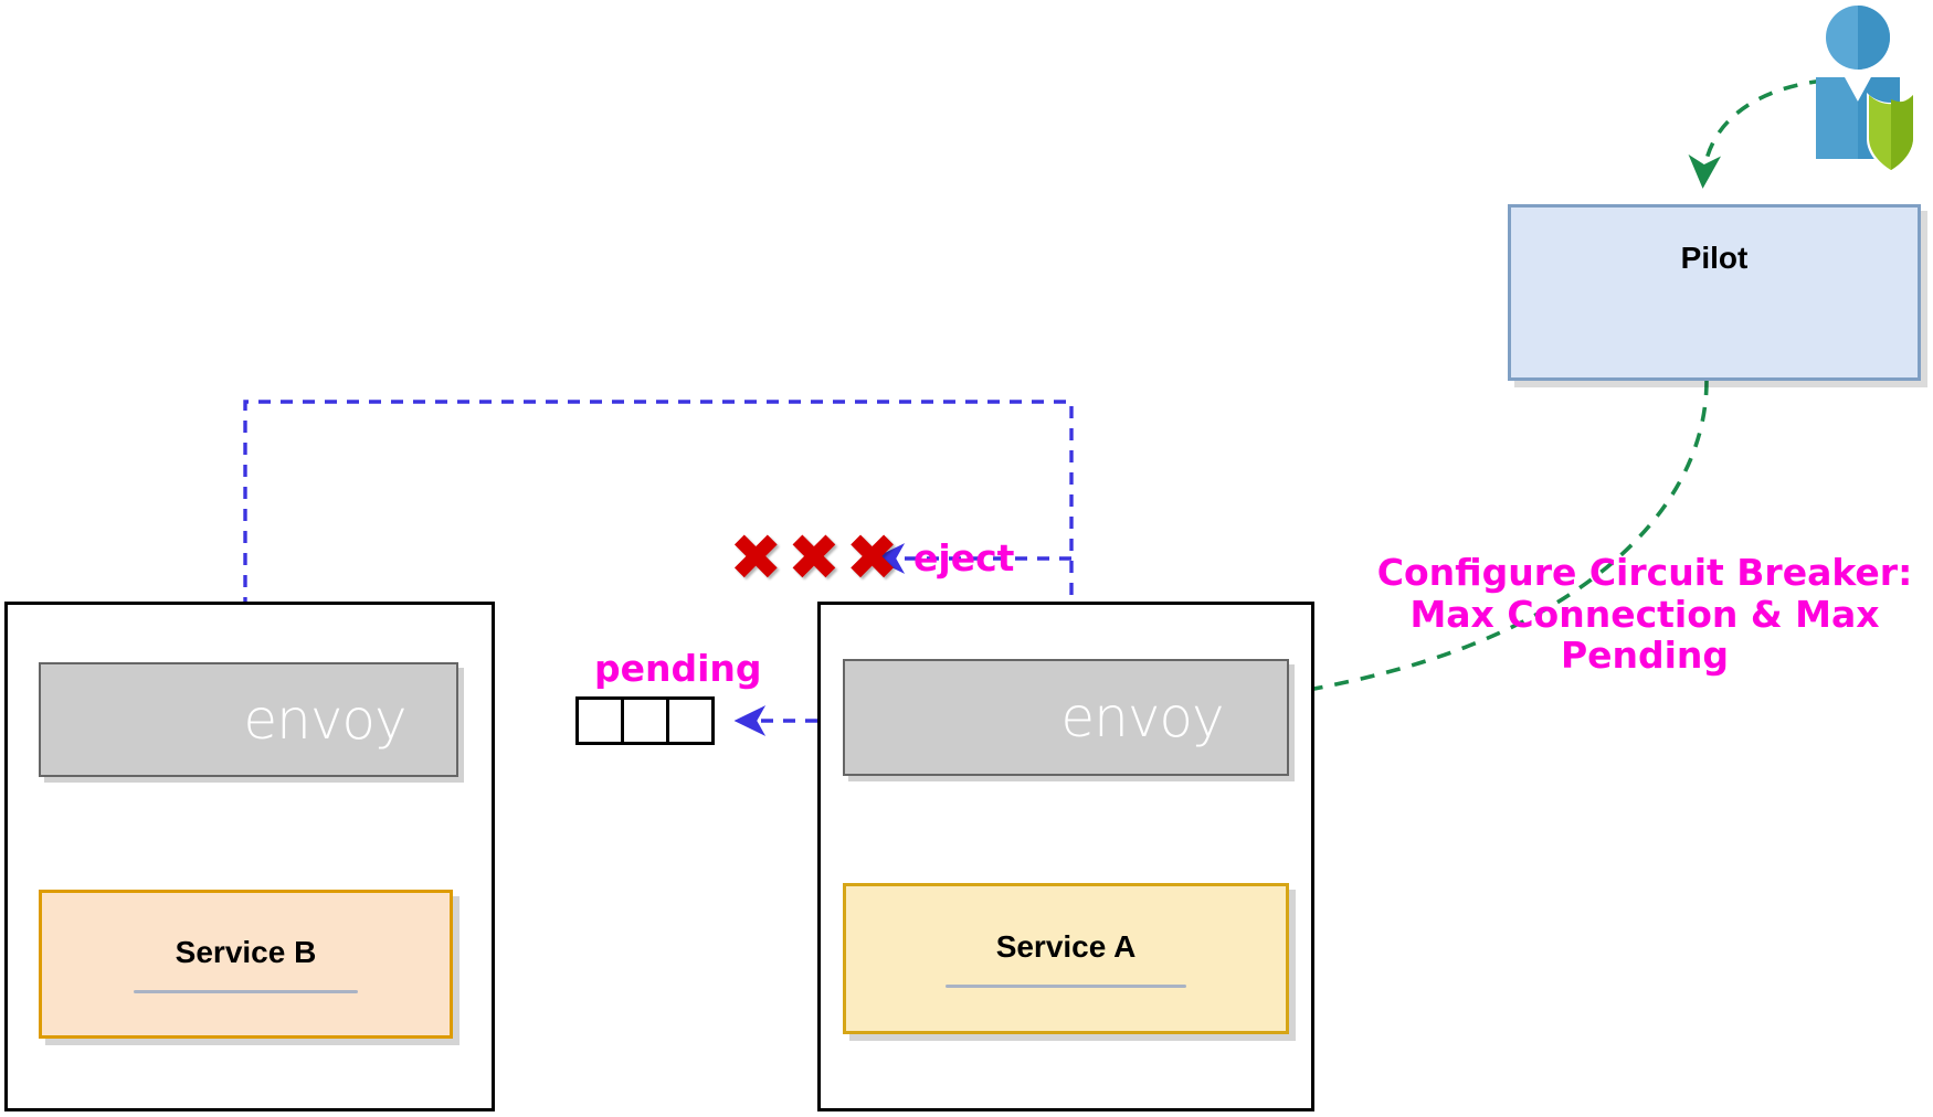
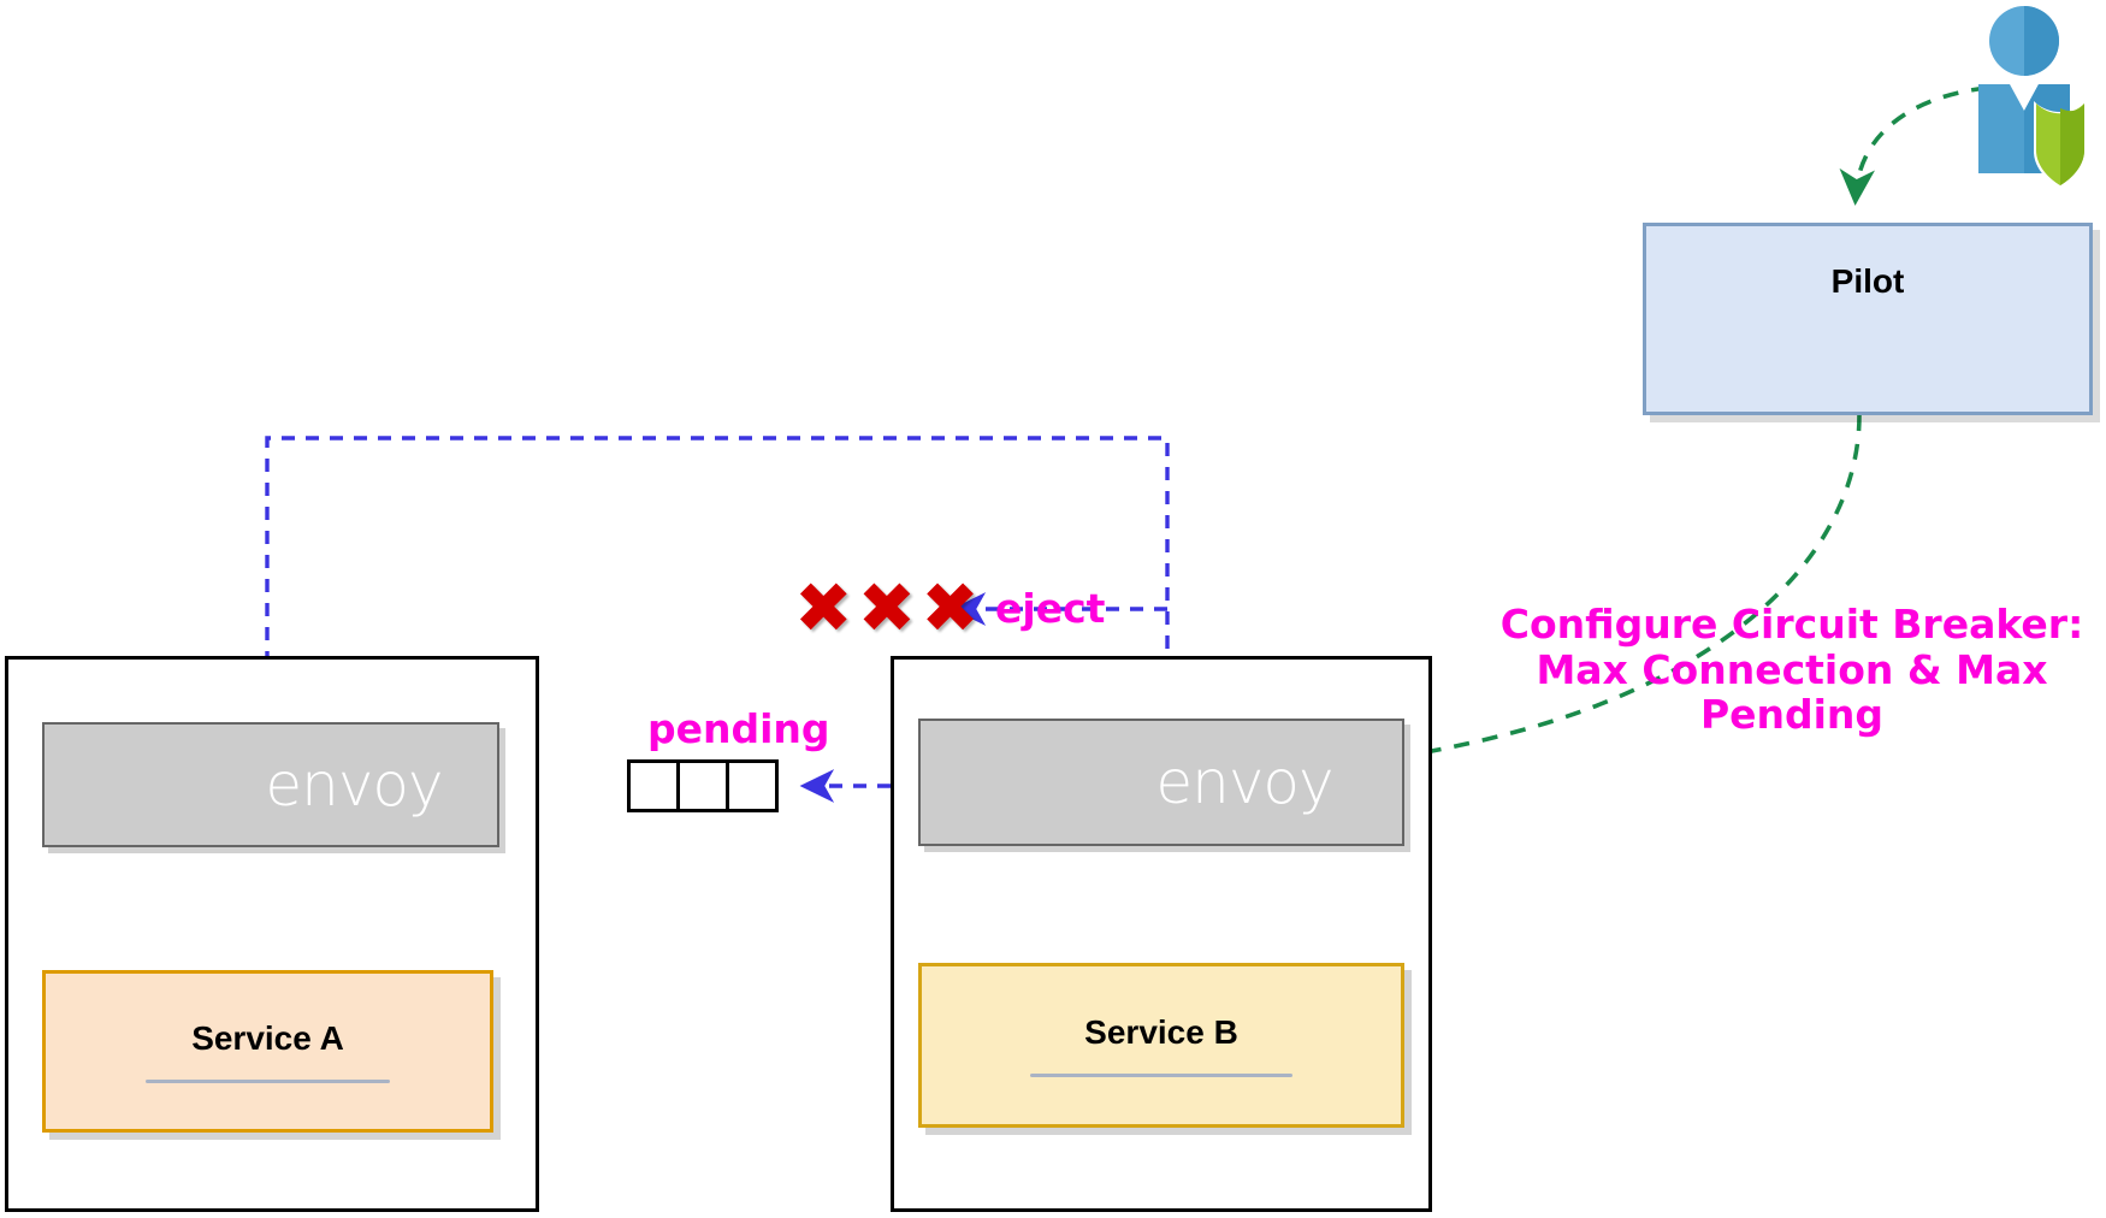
  envoy
- Service B
+ Service A
  envoy
- Service A
+ Service B
  pending
  ✖
  ✖
  ✖
  eject
  Pilot
  Configure Circuit Breaker:
  Max Connection & Max Pending
